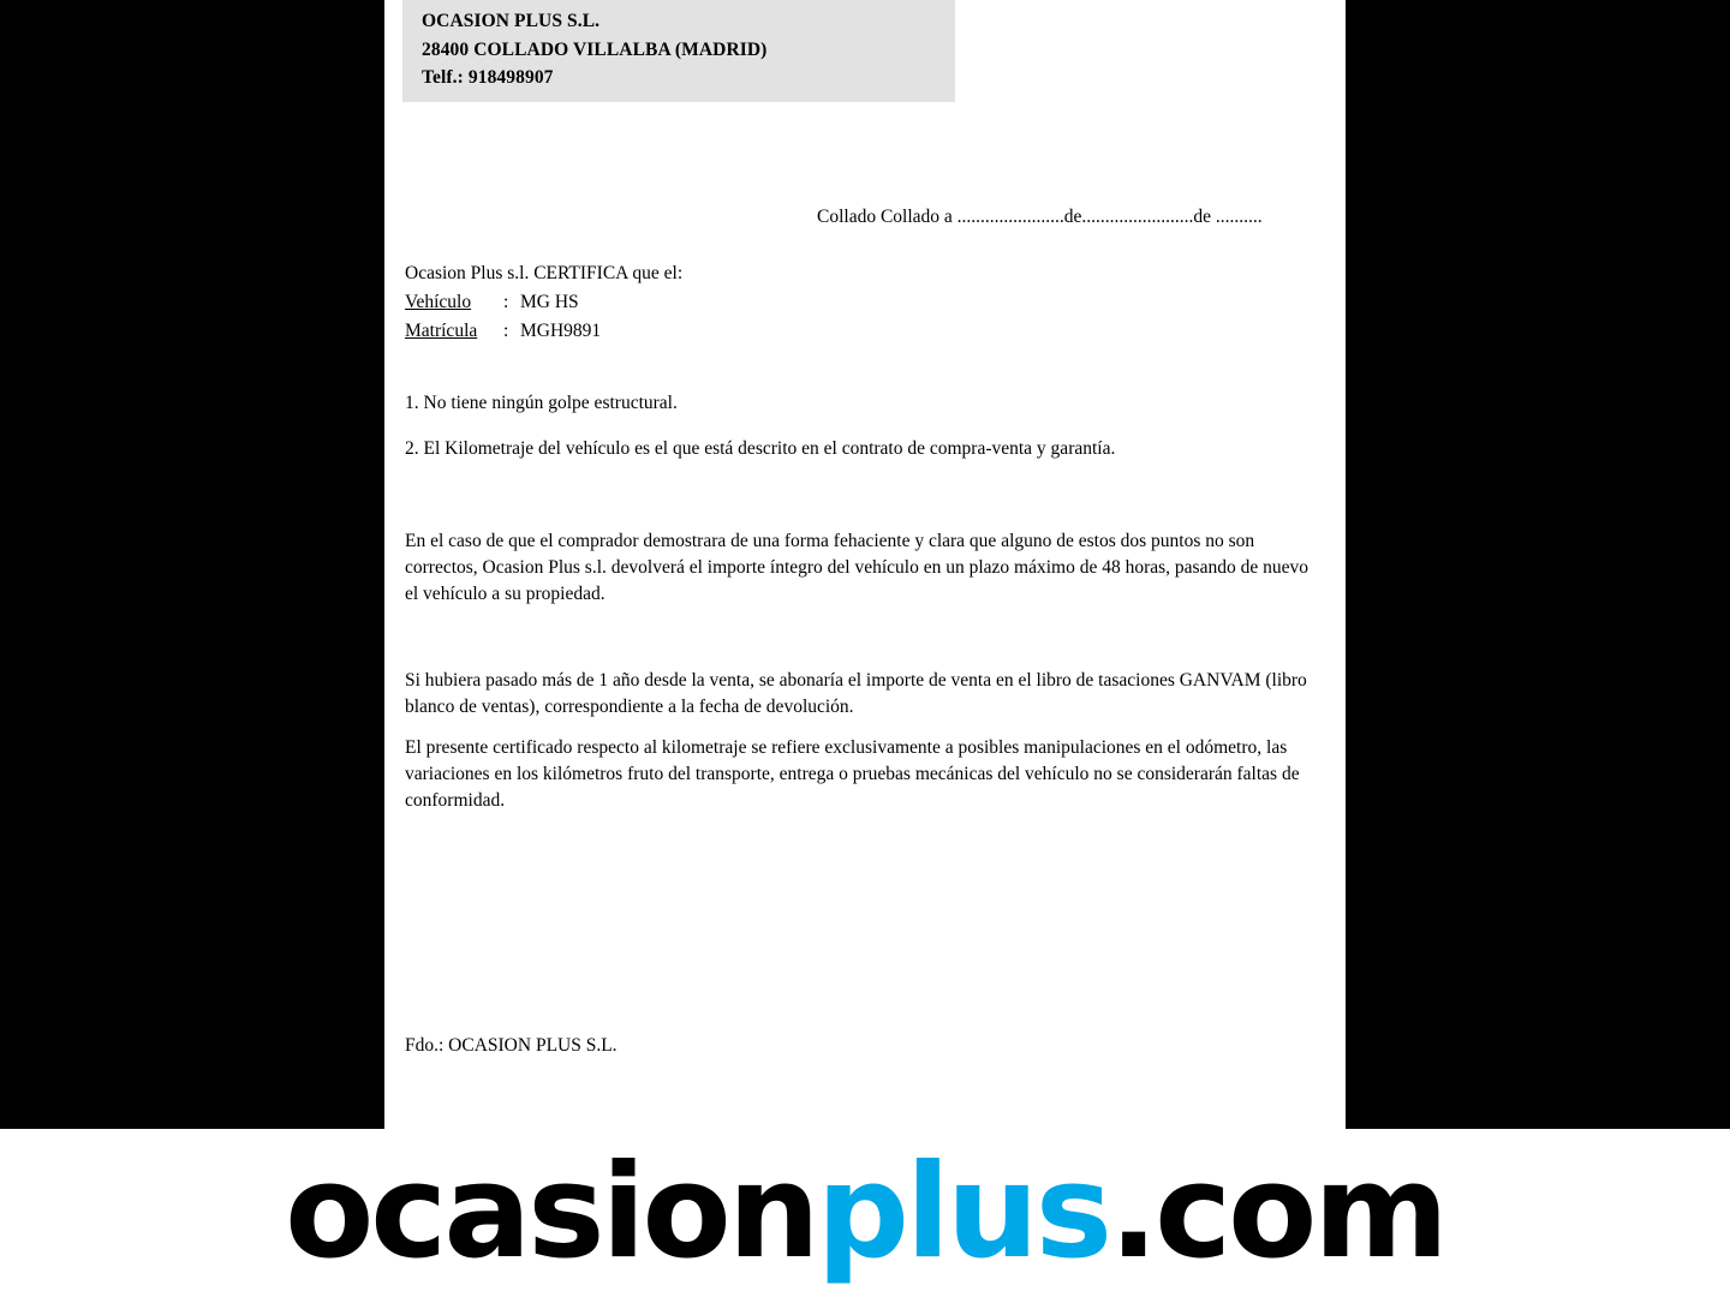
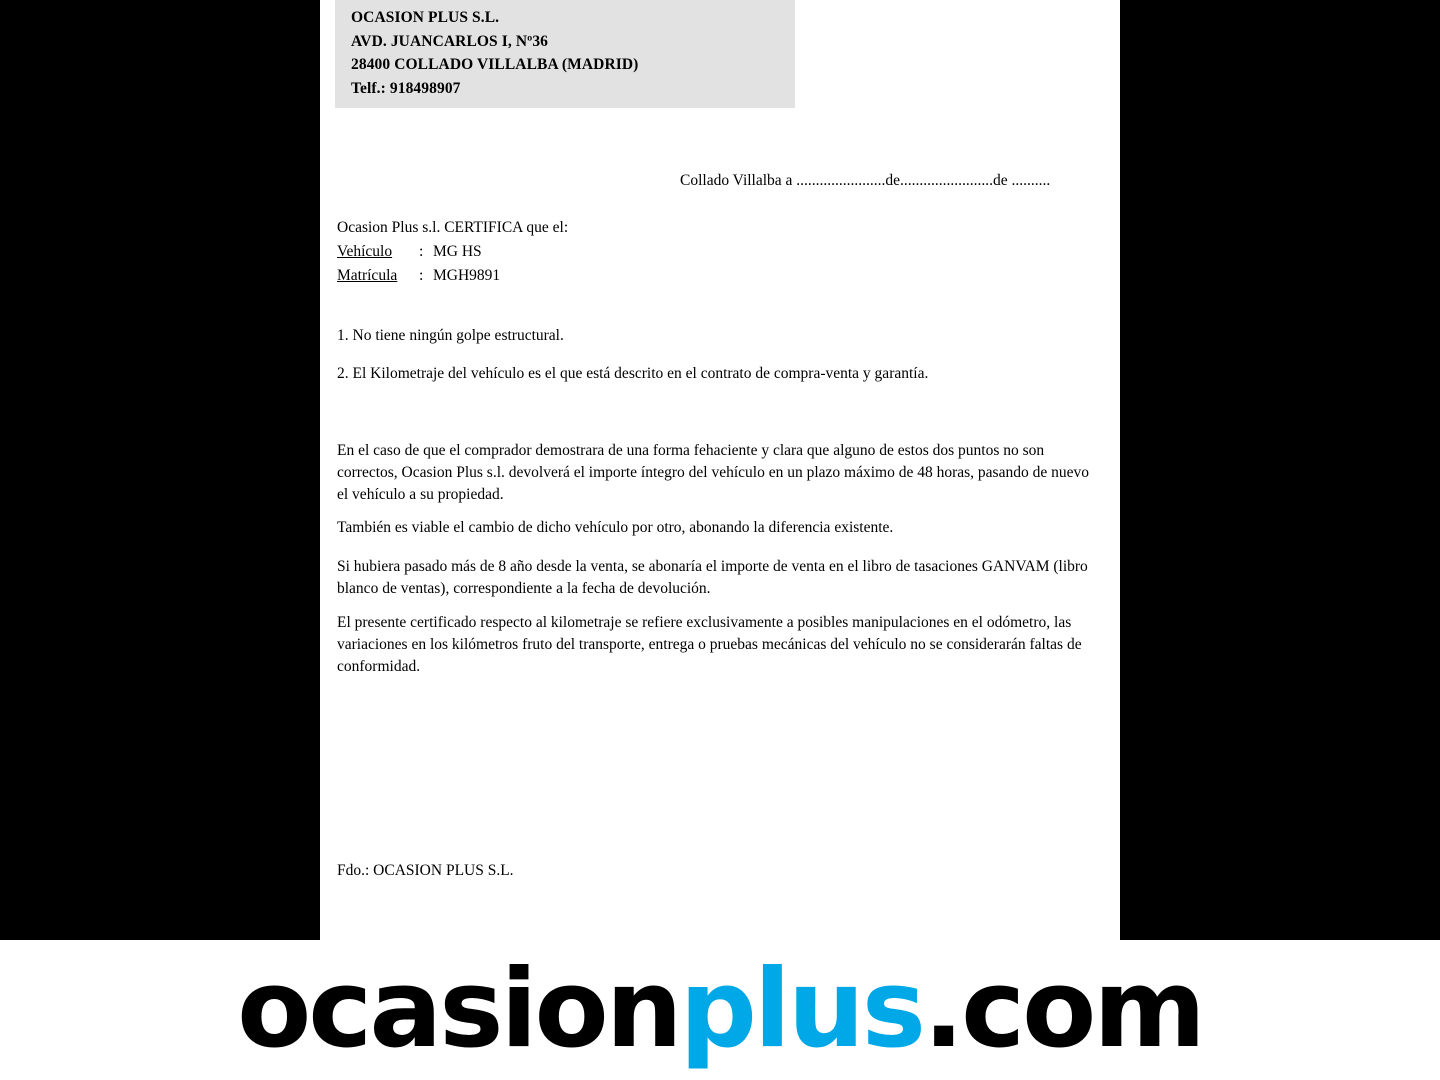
  OCASION PLUS S.L.
+ AVD. JUANCARLOS I, Nº36
  28400 COLLADO VILLALBA (MADRID)
  Telf.: 918498907
- Collado Collado a .......................de........................de ..........
+ Collado Villalba a .......................de........................de ..........
  Ocasion Plus s.l. CERTIFICA que el:
  Vehículo
  :
  MG HS
  Matrícula
  :
  MGH9891
  1. No tiene ningún golpe estructural.
  2. El Kilometraje del vehículo es el que está descrito en el contrato de compra-venta y garantía.
  En el caso de que el comprador demostrara de una forma fehaciente y clara que alguno de estos dos puntos no son correctos, Ocasion Plus s.l. devolverá el importe íntegro del vehículo en un plazo máximo de 48 horas, pasando de nuevo el vehículo a su propiedad.
+ También es viable el cambio de dicho vehículo por otro, abonando la diferencia existente.
- Si hubiera pasado más de 1 año desde la venta, se abonaría el importe de venta en el libro de tasaciones GANVAM (libro blanco de ventas), correspondiente a la fecha de devolución.
+ Si hubiera pasado más de 8 año desde la venta, se abonaría el importe de venta en el libro de tasaciones GANVAM (libro blanco de ventas), correspondiente a la fecha de devolución.
  El presente certificado respecto al kilometraje se refiere exclusivamente a posibles manipulaciones en el odómetro, las variaciones en los kilómetros fruto del transporte, entrega o pruebas mecánicas del vehículo no se considerarán faltas de conformidad.
  Fdo.: OCASION PLUS S.L.
  ocasionplus.com
